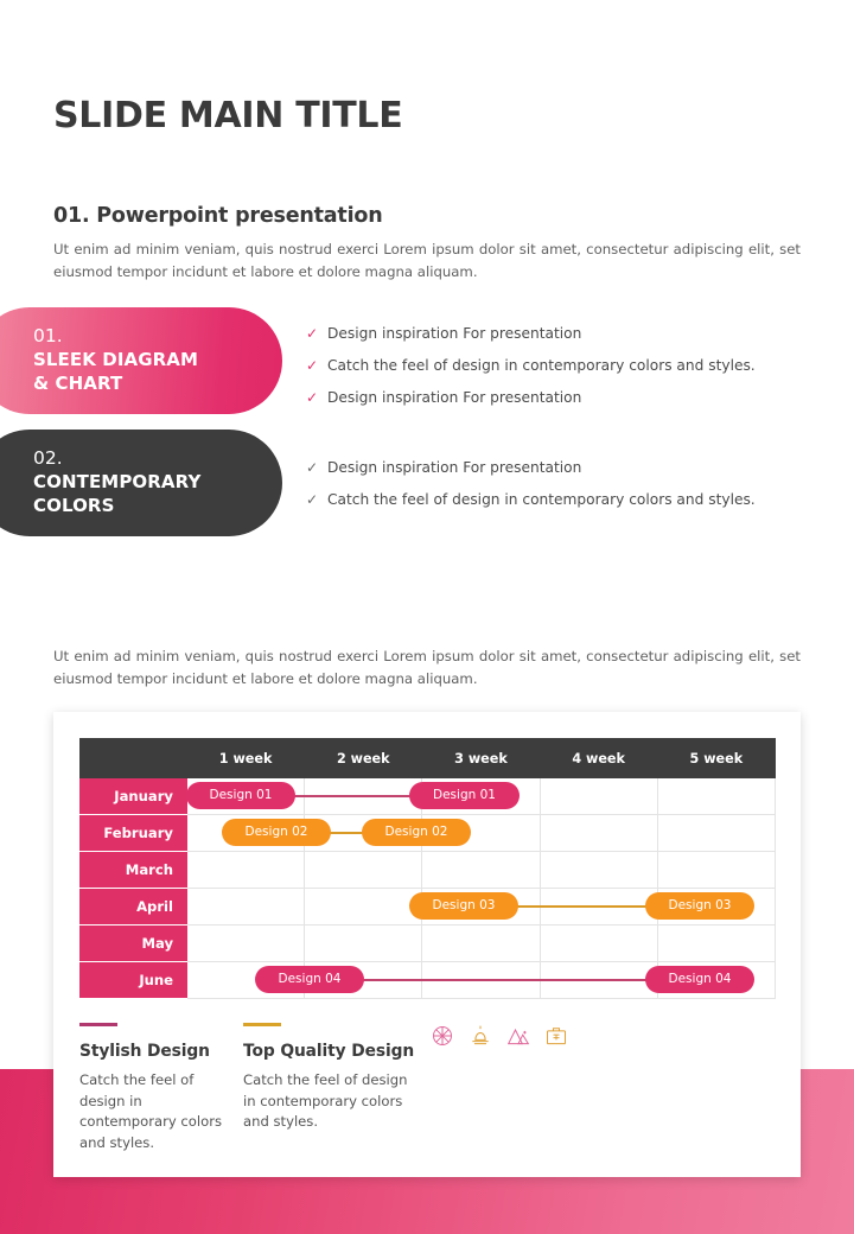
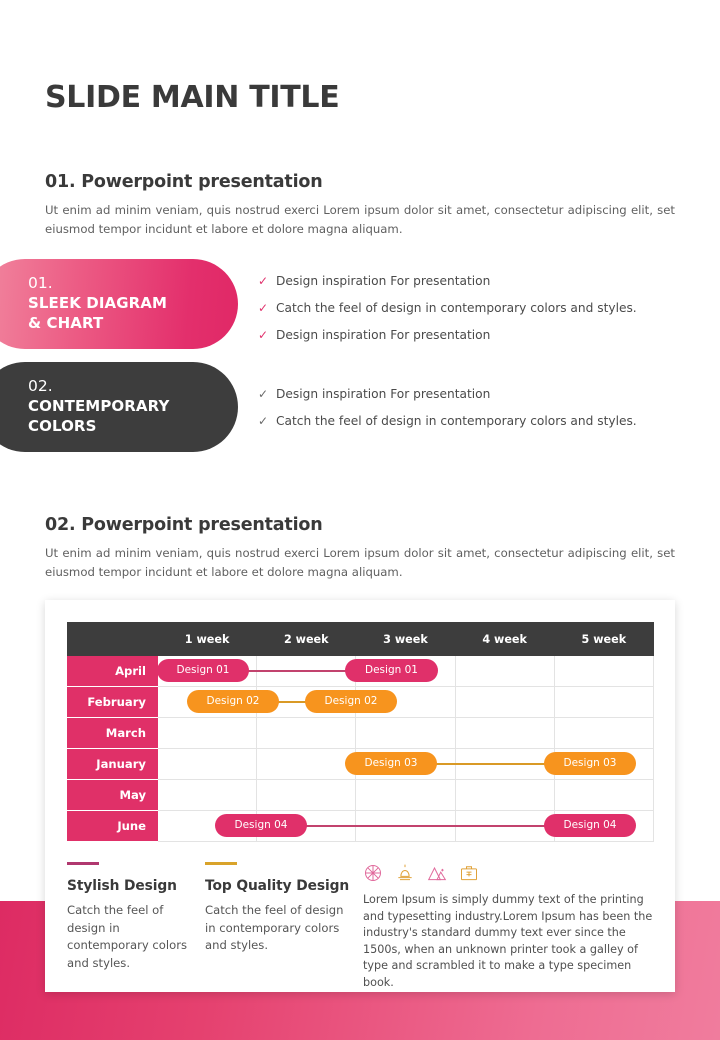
  SLIDE MAIN TITLE
  01. Powerpoint presentation
  Ut enim ad minim veniam, quis nostrud exerci Lorem ipsum dolor sit amet, consectetur adipiscing elit, set eiusmod tempor incidunt et labore et dolore magna aliquam.
  01.
  SLEEK DIAGRAM
  & CHART
  ✓
  Design inspiration For presentation
  ✓
  Catch the feel of design in contemporary colors and styles.
  ✓
  Design inspiration For presentation
  02.
  CONTEMPORARY
  COLORS
  ✓
  Design inspiration For presentation
  ✓
  Catch the feel of design in contemporary colors and styles.
+ 02. Powerpoint presentation
  Ut enim ad minim veniam, quis nostrud exerci Lorem ipsum dolor sit amet, consectetur adipiscing elit, set eiusmod tempor incidunt et labore et dolore magna aliquam.
  	1 week	2 week	3 week	4 week	5 week
- January
+ April
  February
  March
- April
+ January
  May
  June
  Design 01
  Design 01
  Design 02
  Design 02
  Design 03
  Design 03
  Design 04
  Design 04
  Stylish Design
  Catch the feel of design in contemporary colors and styles.
  Top Quality Design
  Catch the feel of design in contemporary colors and styles.
+ Lorem Ipsum is simply dummy text of the printing and typesetting industry.Lorem Ipsum has been the industry's standard dummy text ever since the 1500s, when an unknown printer took a galley of type and scrambled it to make a type specimen book.
